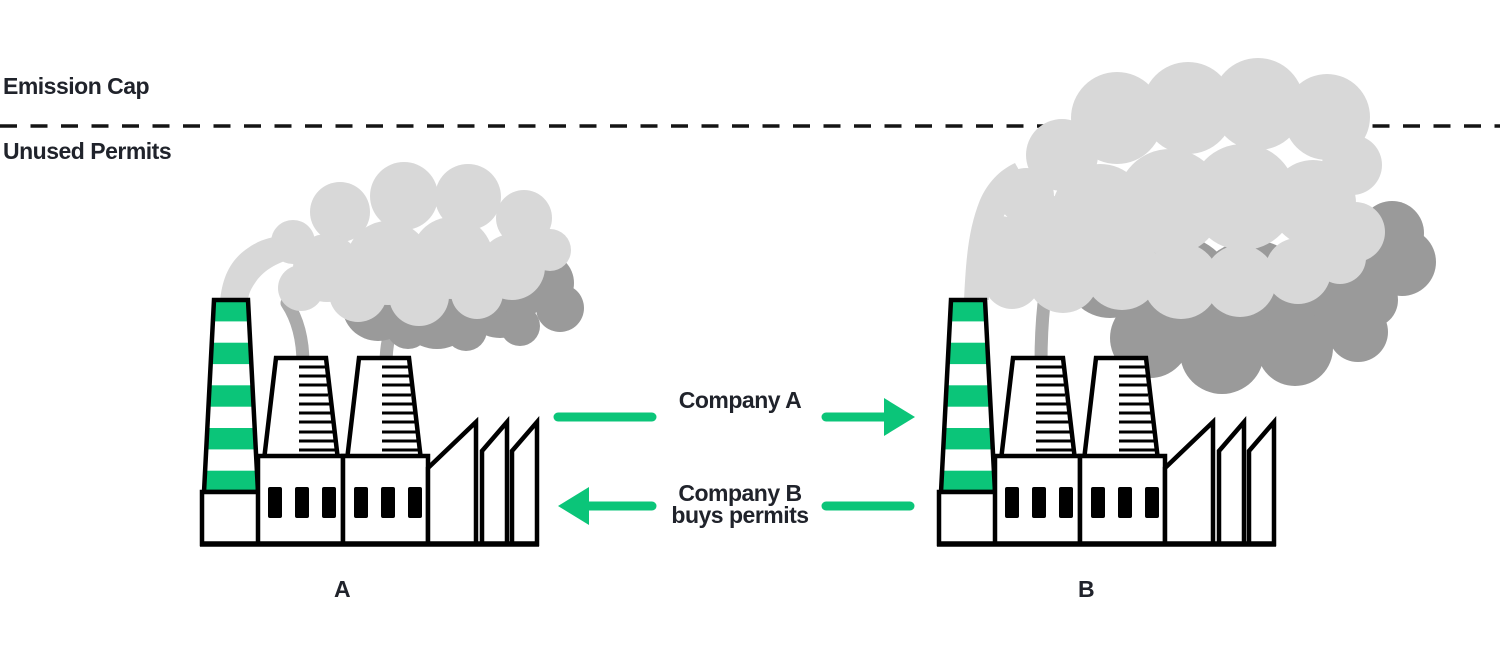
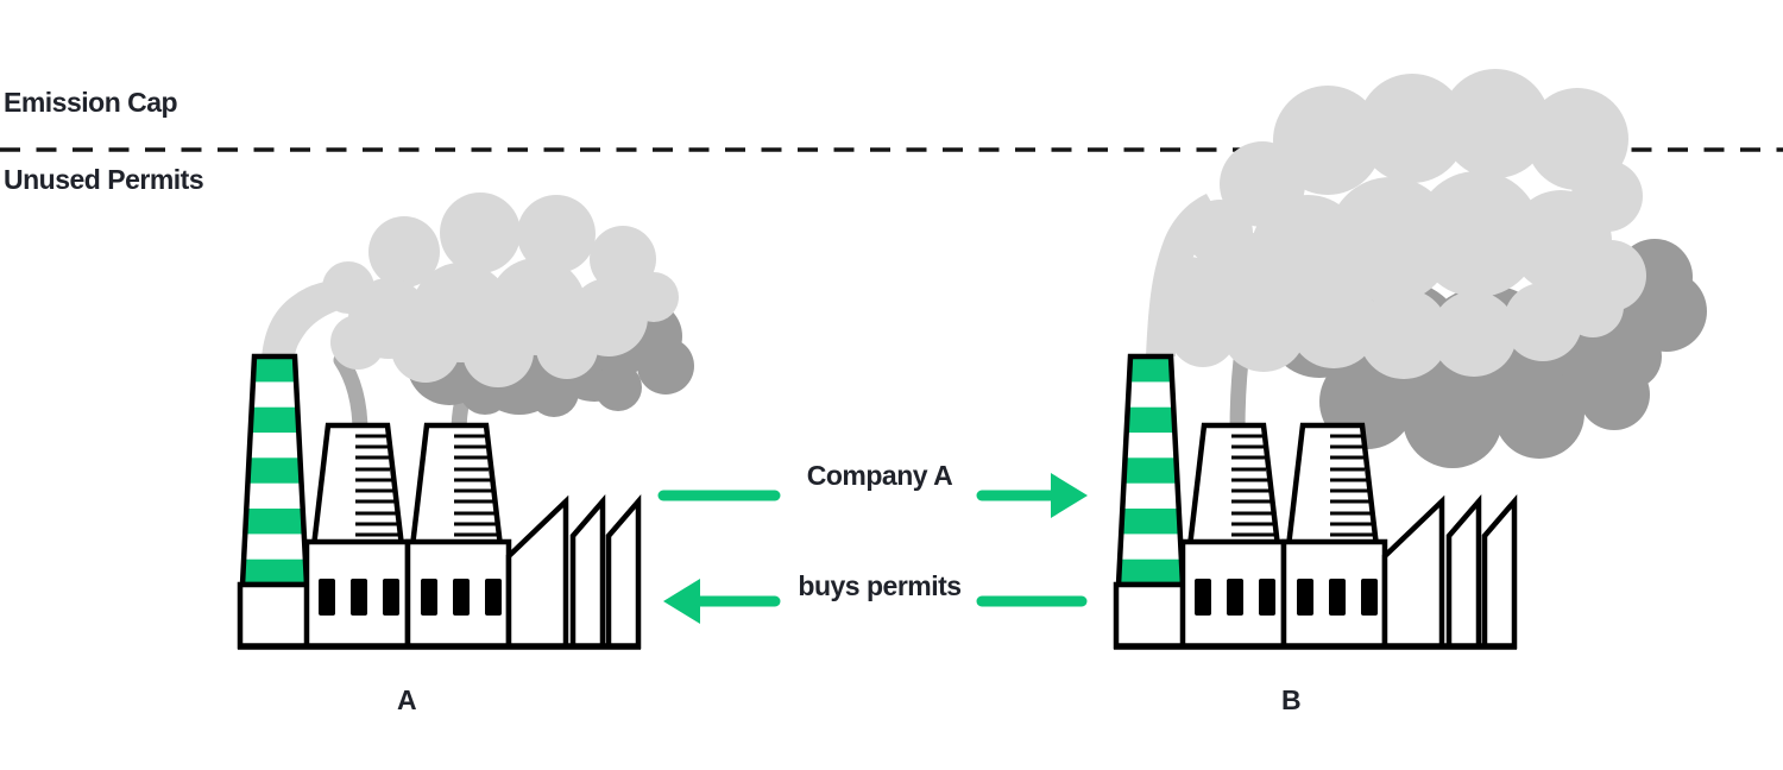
  Emission Cap
  Unused Permits
  Company A
- Company B
  buys permits
  A
  B
